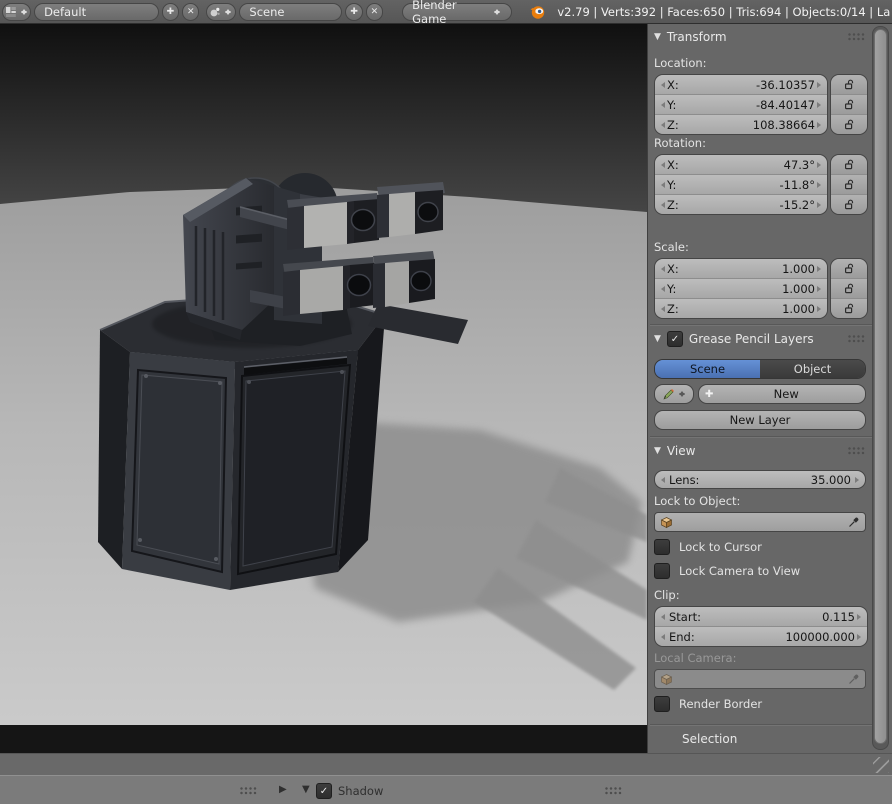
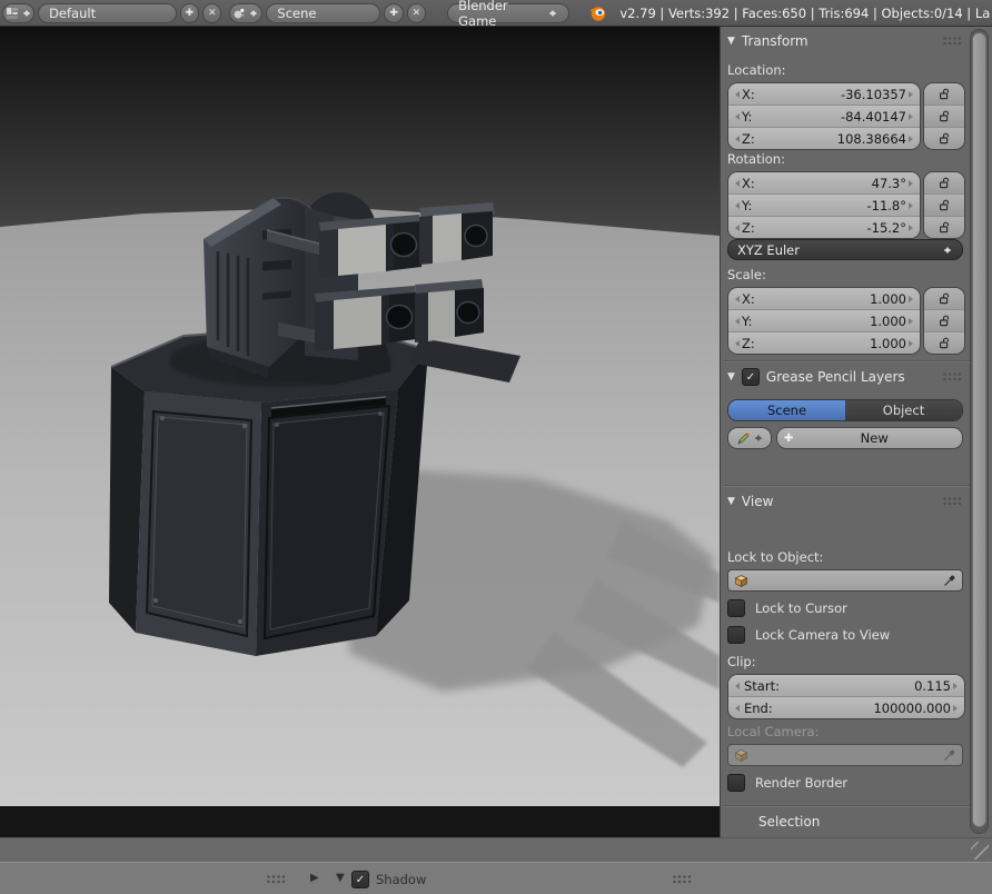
  Default
  ✚
  ✕
  Scene
  ✚
  ✕
  Blender Game
  v2.79 | Verts:392 | Faces:650 | Tris:694 | Objects:0/14 | La
  ▼
  Transform
  Location:
  X:
  -36.10357
  Y:
  -84.40147
  Z:
  108.38664
  Rotation:
  X:
  47.3°
  Y:
  -11.8°
  Z:
  -15.2°
+ XYZ Euler
  Scale:
  X:
  1.000
  Y:
  1.000
  Z:
  1.000
  ▼
  ✓
  Grease Pencil Layers
  Scene
  Object
  ✚
  New
- New Layer
  ▼
  View
- Lens:
- 35.000
  Lock to Object:
  Lock to Cursor
  Lock Camera to View
  Clip:
  Start:
  0.115
  End:
  100000.000
  Local Camera:
  Render Border
  Selection
  ▶
  ▼
  ✓
  Shadow
